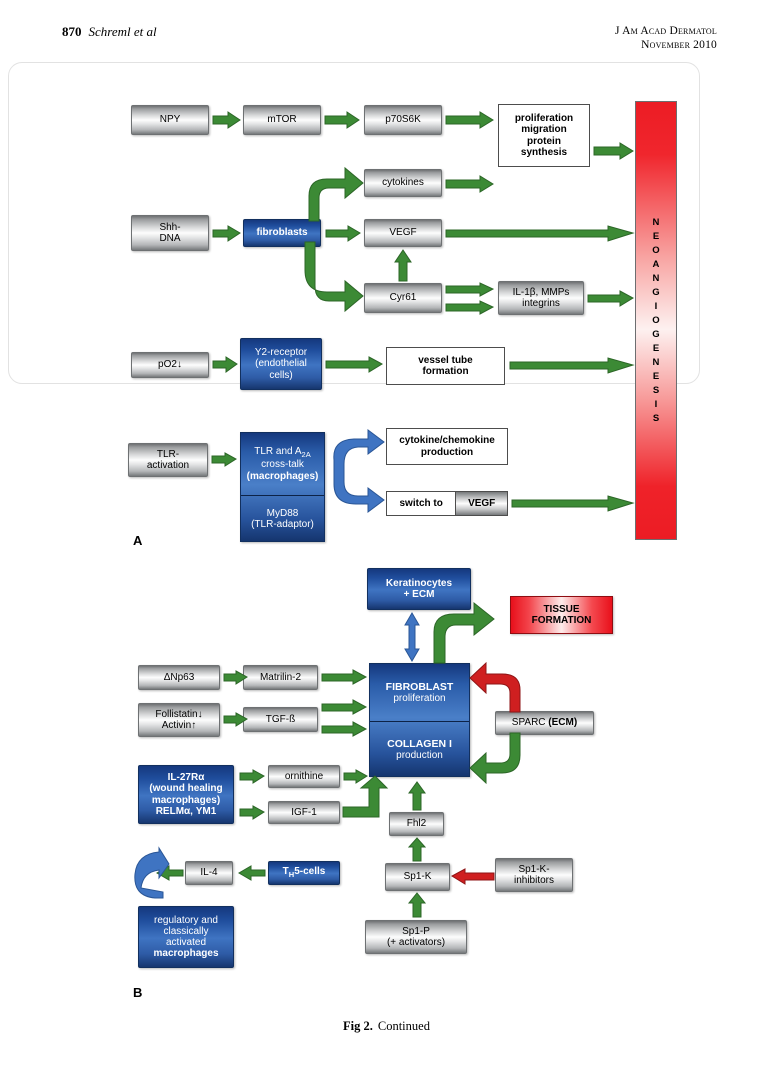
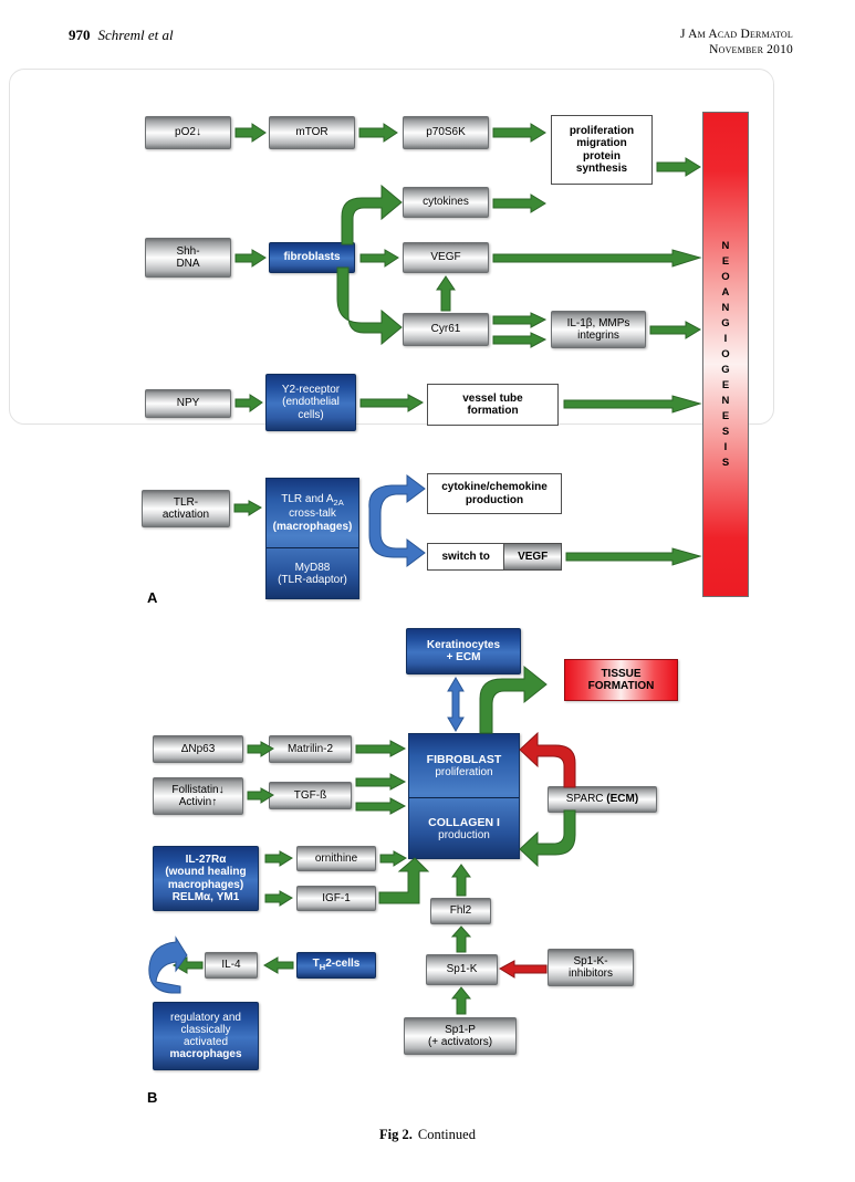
- 870 Schreml et al
+ 970 Schreml et al
  J Am Acad Dermatol
  November 2010
  A
  N
  E
  O
  A
  N
  G
  I
  O
  G
  E
  N
  E
  S
  I
  S
- NPY
+ pO2↓
  mTOR
  p70S6K
  proliferation
  migration
  protein
  synthesis
  cytokines
  Shh-
  DNA
  fibroblasts
  VEGF
  Cyr61
  IL-1β, MMPs
  integrins
- pO2↓
+ NPY
  Y2-receptor
  (endothelial
  cells)
  vessel tube
  formation
  TLR-
  activation
  TLR and A2A
  cross-talk
  (macrophages)
  MyD88
  (TLR-adaptor)
  cytokine/chemokine
  production
  switch to
  VEGF
  B
  Keratinocytes
  + ECM
  TISSUE
  FORMATION
  ΔNp63
  Matrilin-2
  Follistatin↓
  Activin↑
  TGF-ß
  FIBROBLAST
  proliferation
  COLLAGEN I
  production
  SPARC (ECM)
  IL-27Rα
  (wound healing
  macrophages)
  RELMα, YM1
  ornithine
  IGF-1
  Fhl2
  IL-4
- TH5-cells
+ TH2-cells
  regulatory and
  classically
  activated
  macrophages
  Sp1-K
  Sp1-K-
  inhibitors
  Sp1-P
  (+ activators)
  Fig 2. Continued
